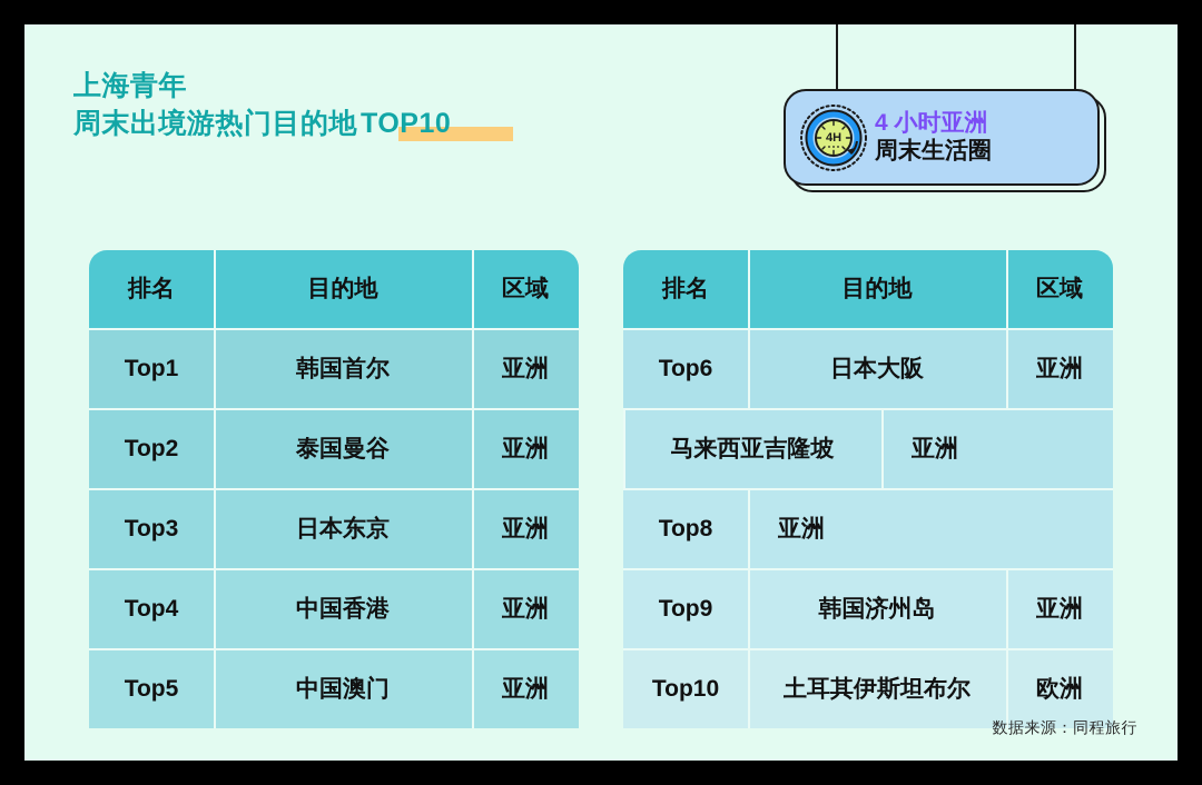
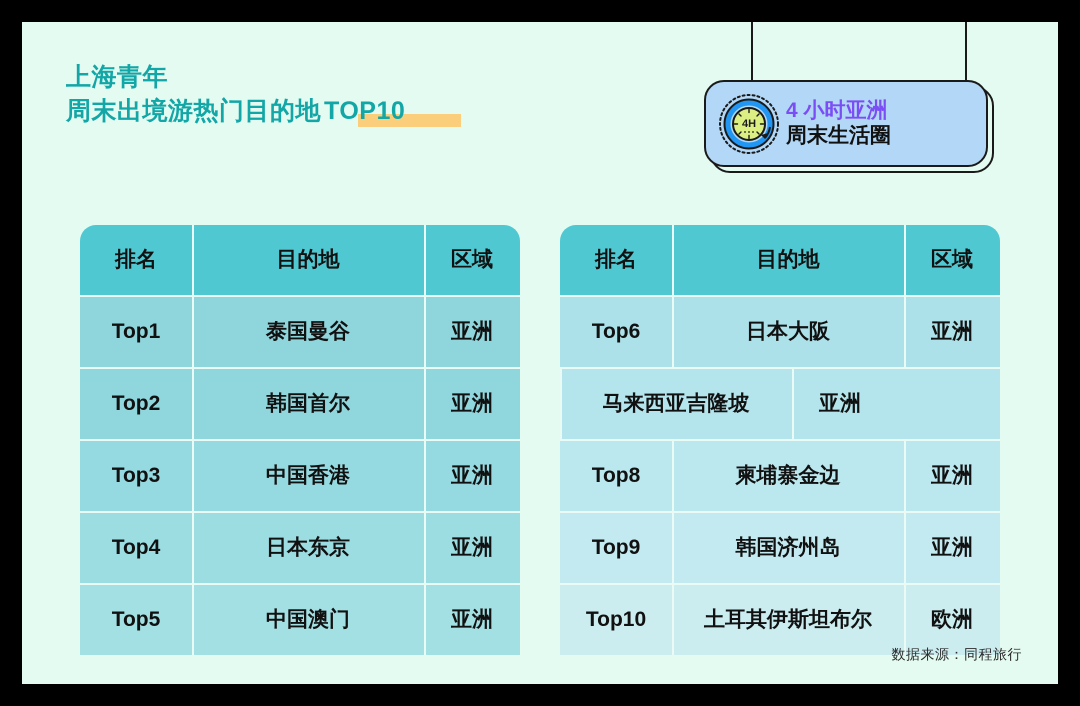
  上海青年
  周末出境游热门目的地TOP10
  4H
  4 小时亚洲
  周末生活圈
  排名
  目的地
  区域
  Top1
- 韩国首尔
+ 泰国曼谷
  亚洲
  Top2
- 泰国曼谷
+ 韩国首尔
  亚洲
  Top3
- 日本东京
+ 中国香港
  亚洲
  Top4
- 中国香港
+ 日本东京
  亚洲
  Top5
  中国澳门
  亚洲
  排名
  目的地
  区域
  Top6
  日本大阪
  亚洲
  马来西亚吉隆坡
  亚洲
  Top8
+ 柬埔寨金边
  亚洲
  Top9
  韩国济州岛
  亚洲
  Top10
  土耳其伊斯坦布尔
  欧洲
  数据来源：同程旅行
